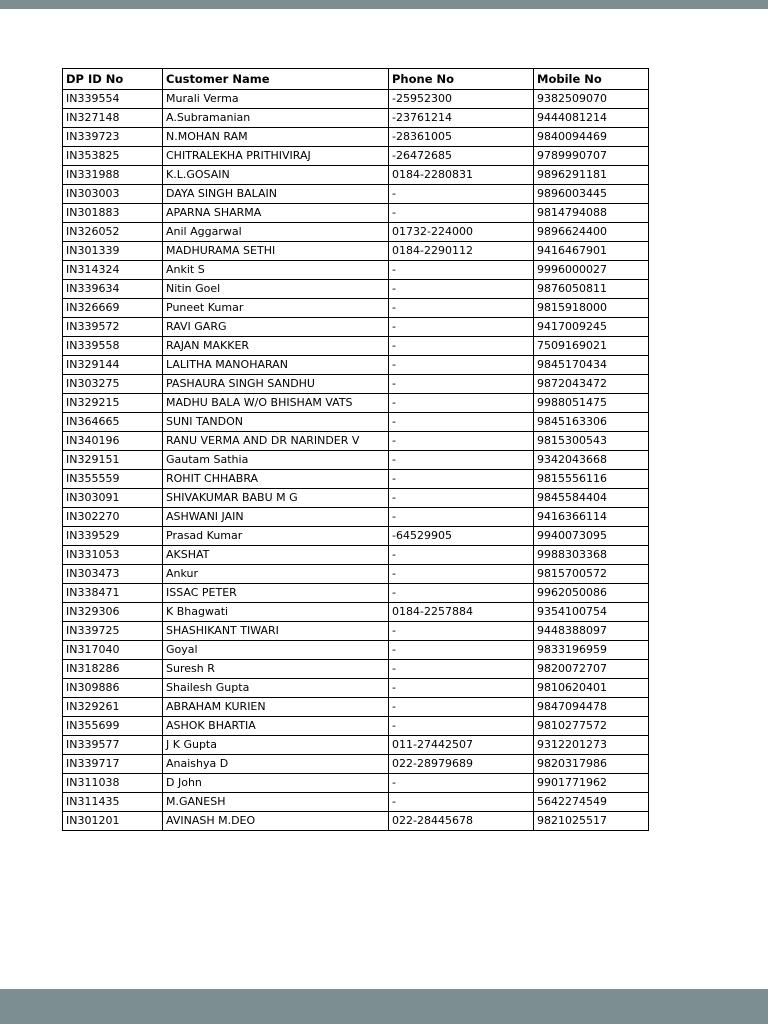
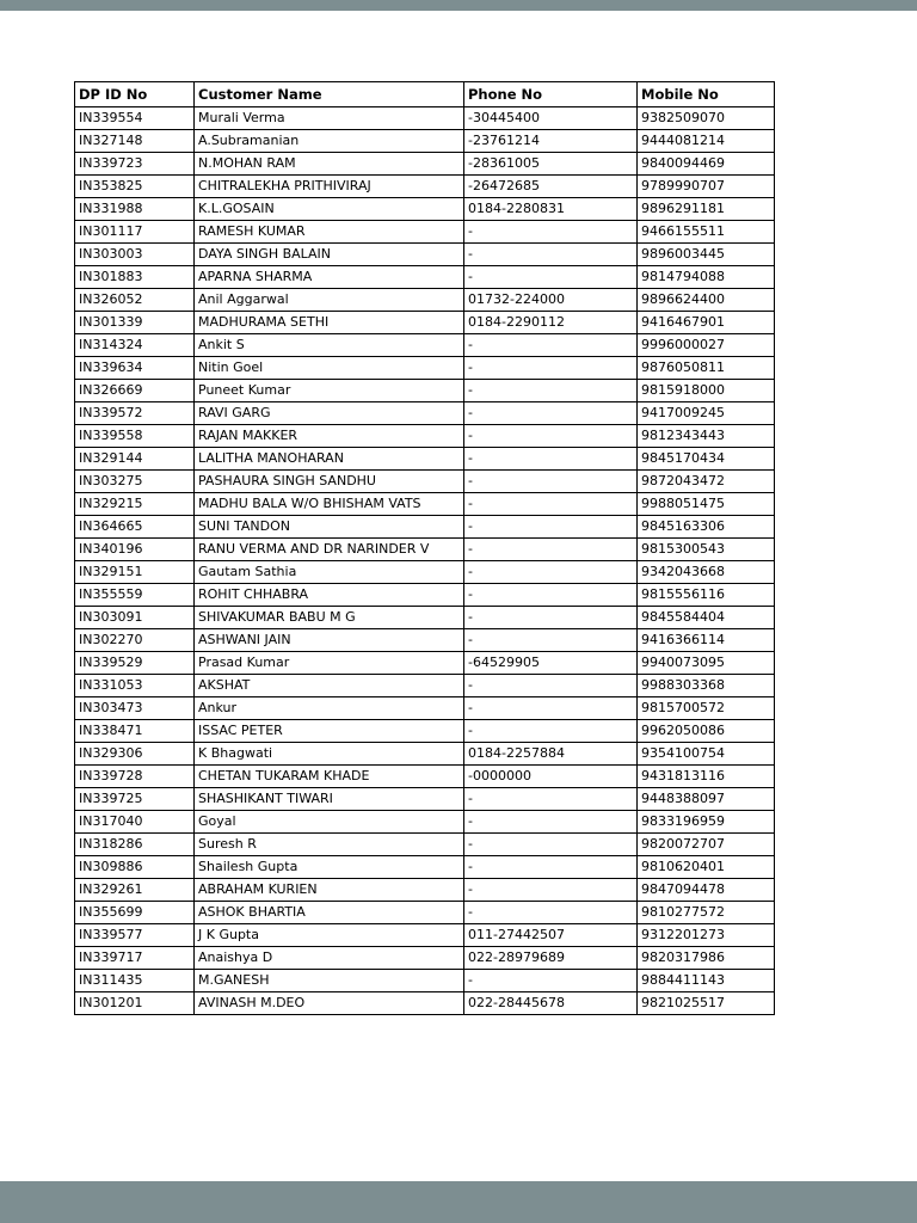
  DP ID No	Customer Name	Phone No	Mobile No
- IN339554	Murali Verma	-25952300	9382509070
+ IN339554	Murali Verma	-30445400	9382509070
  IN327148	A.Subramanian	-23761214	9444081214
  IN339723	N.MOHAN RAM	-28361005	9840094469
  IN353825	CHITRALEKHA PRITHIVIRAJ	-26472685	9789990707
  IN331988	K.L.GOSAIN	0184-2280831	9896291181
+ IN301117	RAMESH KUMAR	-	9466155511
  IN303003	DAYA SINGH BALAIN	-	9896003445
  IN301883	APARNA SHARMA	-	9814794088
  IN326052	Anil Aggarwal	01732-224000	9896624400
  IN301339	MADHURAMA SETHI	0184-2290112	9416467901
  IN314324	Ankit S	-	9996000027
  IN339634	Nitin Goel	-	9876050811
  IN326669	Puneet Kumar	-	9815918000
  IN339572	RAVI GARG	-	9417009245
- IN339558	RAJAN MAKKER	-	7509169021
+ IN339558	RAJAN MAKKER	-	9812343443
  IN329144	LALITHA MANOHARAN	-	9845170434
  IN303275	PASHAURA SINGH SANDHU	-	9872043472
  IN329215	MADHU BALA W/O BHISHAM VATS	-	9988051475
  IN364665	SUNI TANDON	-	9845163306
  IN340196	RANU VERMA AND DR NARINDER V	-	9815300543
  IN329151	Gautam Sathia	-	9342043668
  IN355559	ROHIT CHHABRA	-	9815556116
  IN303091	SHIVAKUMAR BABU M G	-	9845584404
  IN302270	ASHWANI JAIN	-	9416366114
  IN339529	Prasad Kumar	-64529905	9940073095
  IN331053	AKSHAT	-	9988303368
  IN303473	Ankur	-	9815700572
  IN338471	ISSAC PETER	-	9962050086
  IN329306	K Bhagwati	0184-2257884	9354100754
+ IN339728	CHETAN TUKARAM KHADE	-0000000	9431813116
  IN339725	SHASHIKANT TIWARI	-	9448388097
  IN317040	Goyal	-	9833196959
  IN318286	Suresh R	-	9820072707
  IN309886	Shailesh Gupta	-	9810620401
  IN329261	ABRAHAM KURIEN	-	9847094478
  IN355699	ASHOK BHARTIA	-	9810277572
  IN339577	J K Gupta	011-27442507	9312201273
  IN339717	Anaishya D	022-28979689	9820317986
- IN311038	D John	-	9901771962
- IN311435	M.GANESH	-	5642274549
+ IN311435	M.GANESH	-	9884411143
  IN301201	AVINASH M.DEO	022-28445678	9821025517
